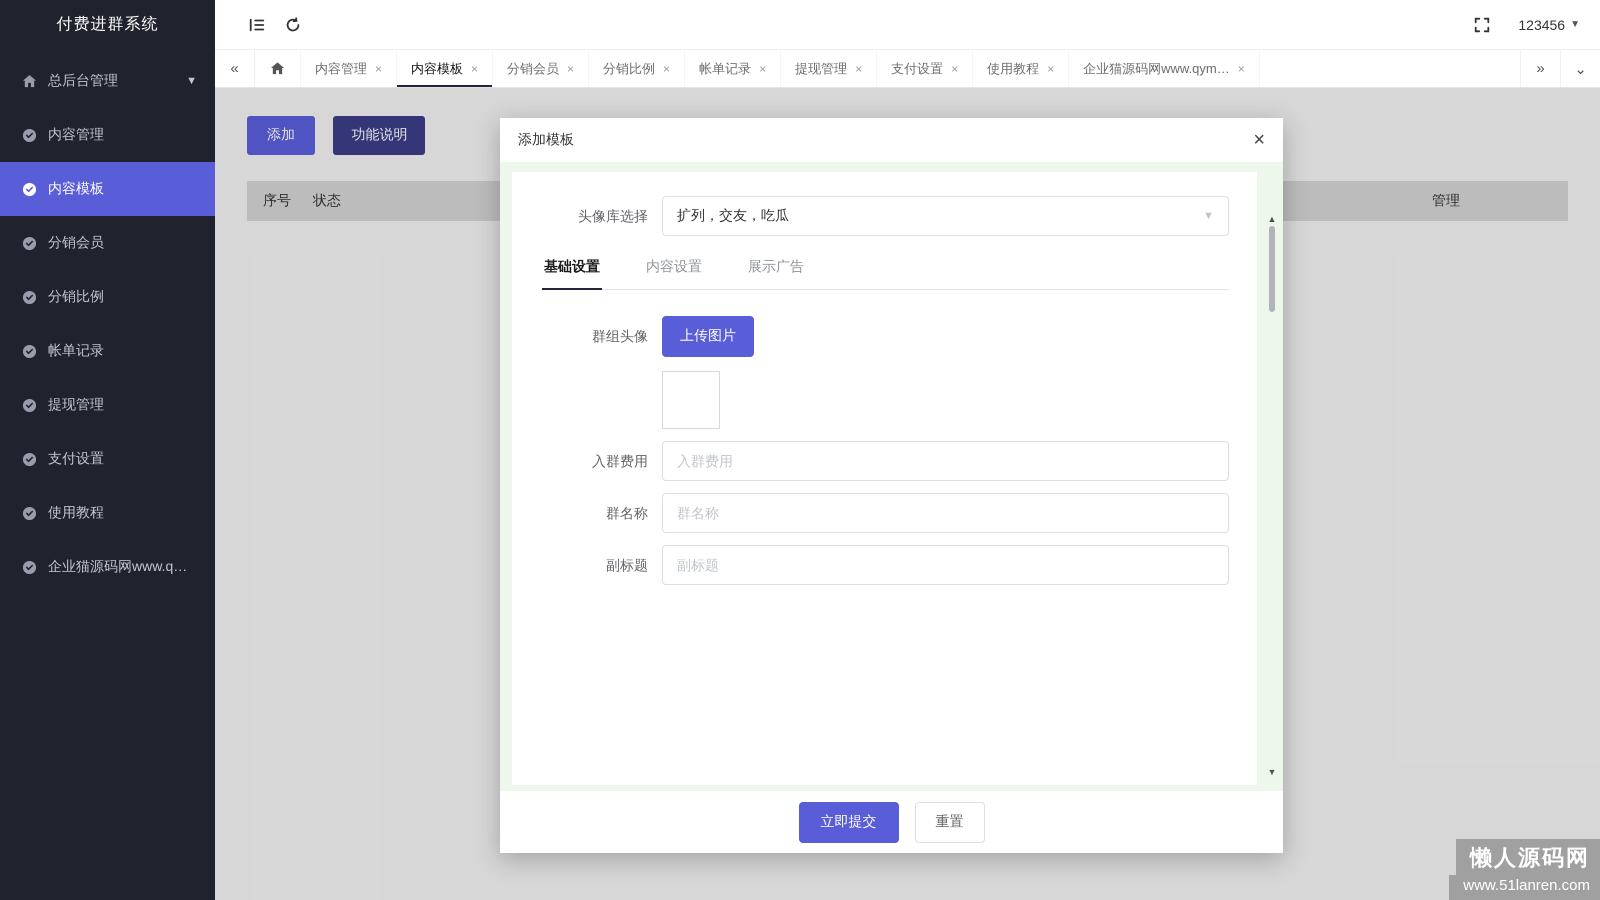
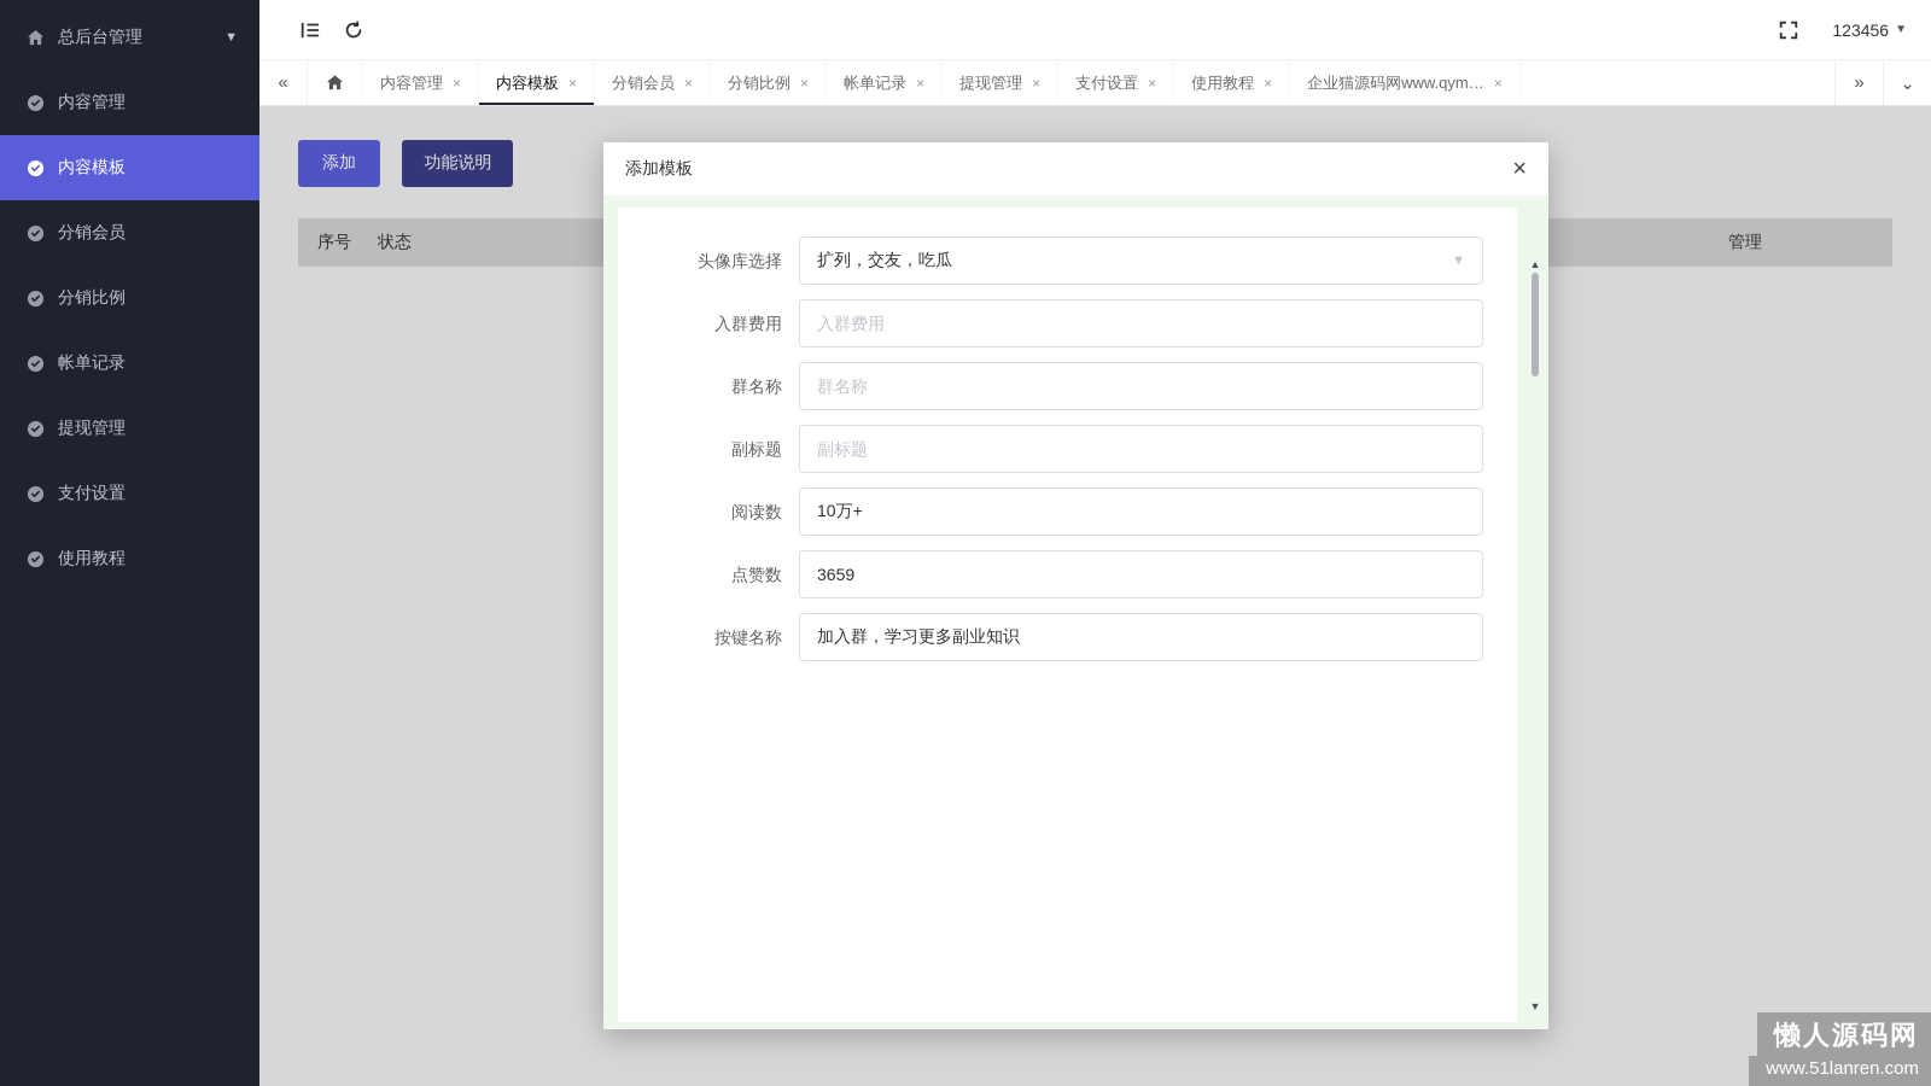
- 付费进群系统
  总后台管理
  ▼
  内容管理
  内容模板
  分销会员
  分销比例
  帐单记录
  提现管理
  支付设置
  使用教程
- 企业猫源码网www.q…
  123456
  ▼
  «
  内容管理
  ×
  内容模板
  ×
  分销会员
  ×
  分销比例
  ×
  帐单记录
  ×
  提现管理
  ×
  支付设置
  ×
  使用教程
  ×
  企业猫源码网www.qym…
  ×
  »
  ⌄
  添加 功能说明
  序号
  状态
  管理
  添加模板
  ×
  头像库选择
  扩列，交友，吃瓜
  ▼
- 基础设置
- 内容设置
- 展示广告
- 群组头像
- 上传图片
  入群费用
  入群费用
  群名称
  群名称
  副标题
  副标题
+ 阅读数
+ 10万+
+ 点赞数
+ 3659
+ 按键名称
+ 加入群，学习更多副业知识
  ▲
  ▼
- 立即提交
- 重置
  懒人源码网
  www.51lanren.com
